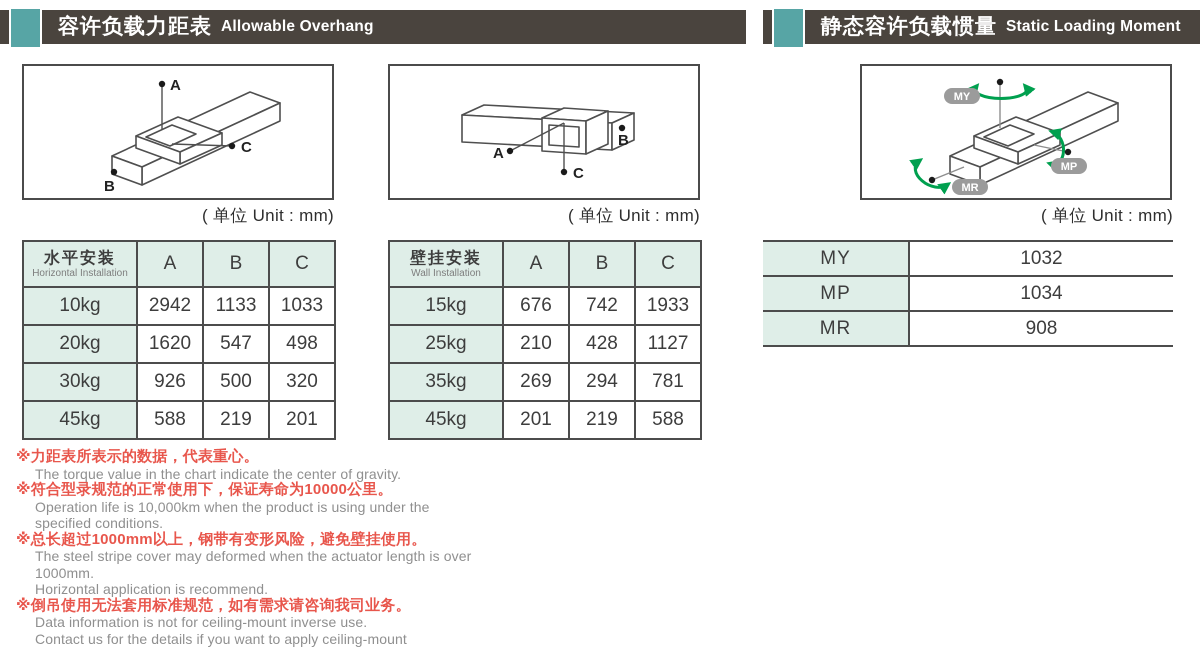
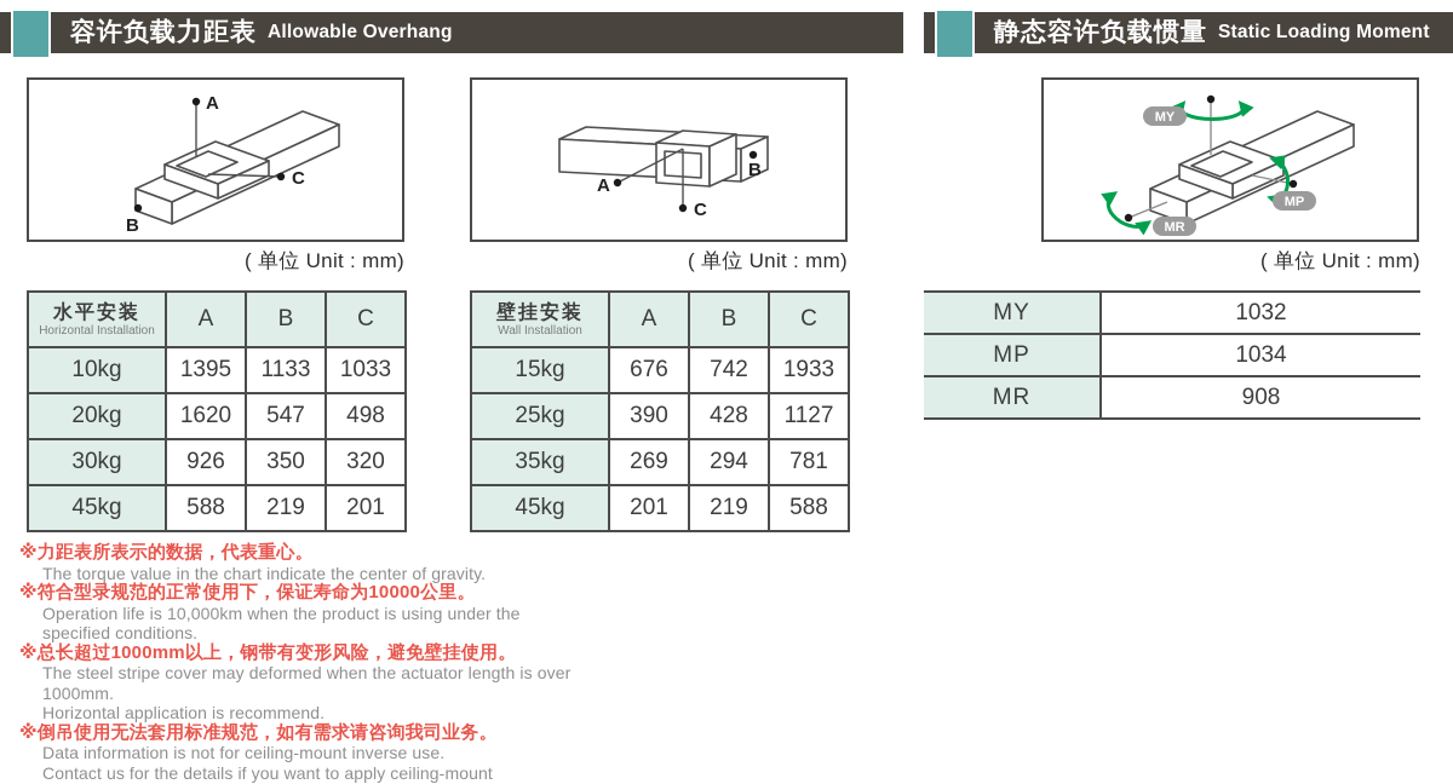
  容许负载力距表
  Allowable Overhang
  静态容许负载惯量
  Static Loading Moment
  A
  B
  C
  ( 单位 Unit : mm)
  A
  B
  C
  ( 单位 Unit : mm)
  MY
  MP
  MR
  ( 单位 Unit : mm)
  水平安装 Horizontal Installation	A	B	C
- 10kg	2942	1133	1033
+ 10kg	1395	1133	1033
  20kg	1620	547	498
- 30kg	926	500	320
+ 30kg	926	350	320
  45kg	588	219	201
  壁挂安装 Wall Installation	A	B	C
  15kg	676	742	1933
- 25kg	210	428	1127
+ 25kg	390	428	1127
  35kg	269	294	781
  45kg	201	219	588
  MY	1032
  MP	1034
  MR	908
  ※力距表所表示的数据，代表重心。
  The torque value in the chart indicate the center of gravity.
  ※符合型录规范的正常使用下，保证寿命为10000公里。
  Operation life is 10,000km when the product is using under the
  specified conditions.
  ※总长超过1000mm以上，钢带有变形风险，避免壁挂使用。
  The steel stripe cover may deformed when the actuator length is over 1000mm.
  Horizontal application is recommend.
  ※倒吊使用无法套用标准规范，如有需求请咨询我司业务。
  Data information is not for ceiling-mount inverse use.
  Contact us for the details if you want to apply ceiling-mount
